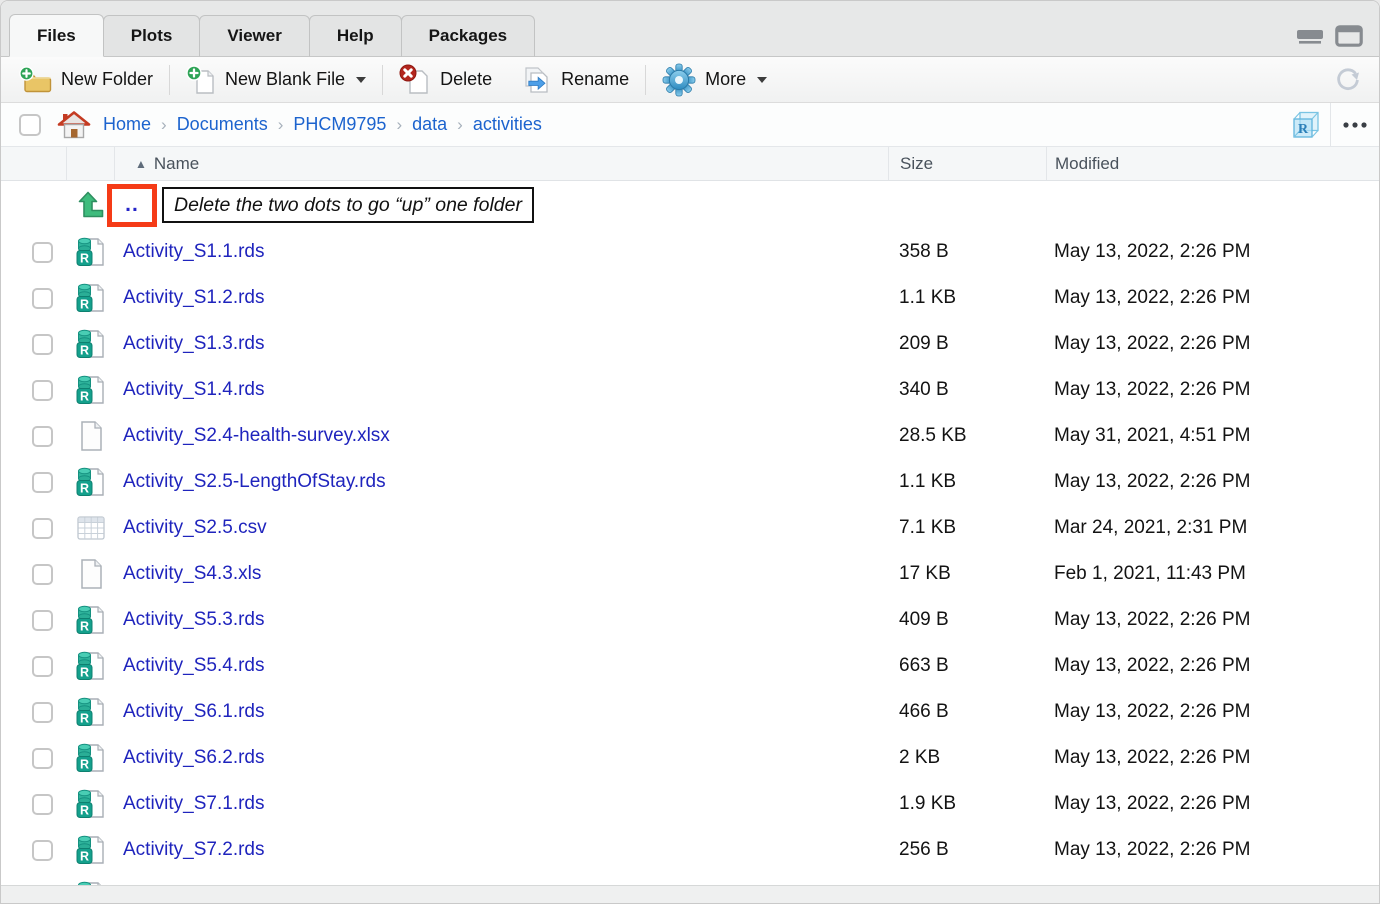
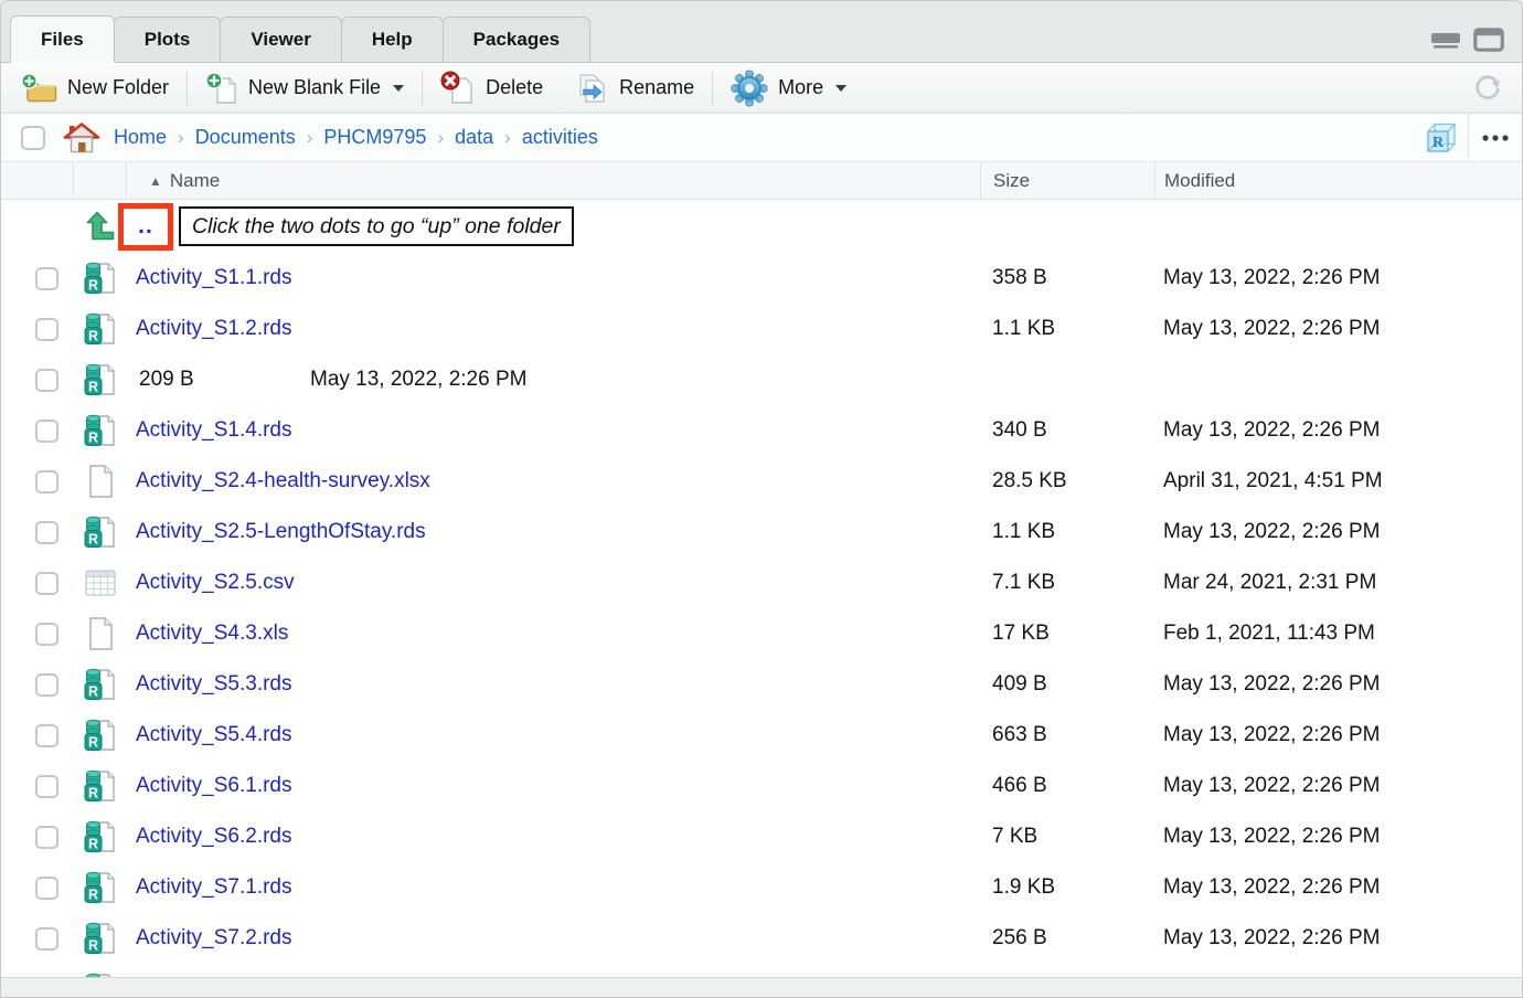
  Files
  Plots
  Viewer
  Help
  Packages
  New Folder
  New Blank File
  Delete
  Rename
  More
  Home
  ›
  Documents
  ›
  PHCM9795
  ›
  data
  ›
  activities
  R
  ▲
  Name
  Size
  Modified
  ..
- Delete the two dots to go “up” one folder
+ Click the two dots to go “up” one folder
  R
  Activity_S1.1.rds
  358 B
  May 13, 2022, 2:26 PM
  R
  Activity_S1.2.rds
  1.1 KB
  May 13, 2022, 2:26 PM
  R
- Activity_S1.3.rds
  209 B
  May 13, 2022, 2:26 PM
  R
  Activity_S1.4.rds
  340 B
  May 13, 2022, 2:26 PM
  Activity_S2.4-health-survey.xlsx
  28.5 KB
- May 31, 2021, 4:51 PM
+ April 31, 2021, 4:51 PM
  R
  Activity_S2.5-LengthOfStay.rds
  1.1 KB
  May 13, 2022, 2:26 PM
  Activity_S2.5.csv
  7.1 KB
  Mar 24, 2021, 2:31 PM
  Activity_S4.3.xls
  17 KB
  Feb 1, 2021, 11:43 PM
  R
  Activity_S5.3.rds
  409 B
  May 13, 2022, 2:26 PM
  R
  Activity_S5.4.rds
  663 B
  May 13, 2022, 2:26 PM
  R
  Activity_S6.1.rds
  466 B
  May 13, 2022, 2:26 PM
  R
  Activity_S6.2.rds
- 2 KB
+ 7 KB
  May 13, 2022, 2:26 PM
  R
  Activity_S7.1.rds
  1.9 KB
  May 13, 2022, 2:26 PM
  R
  Activity_S7.2.rds
  256 B
  May 13, 2022, 2:26 PM
